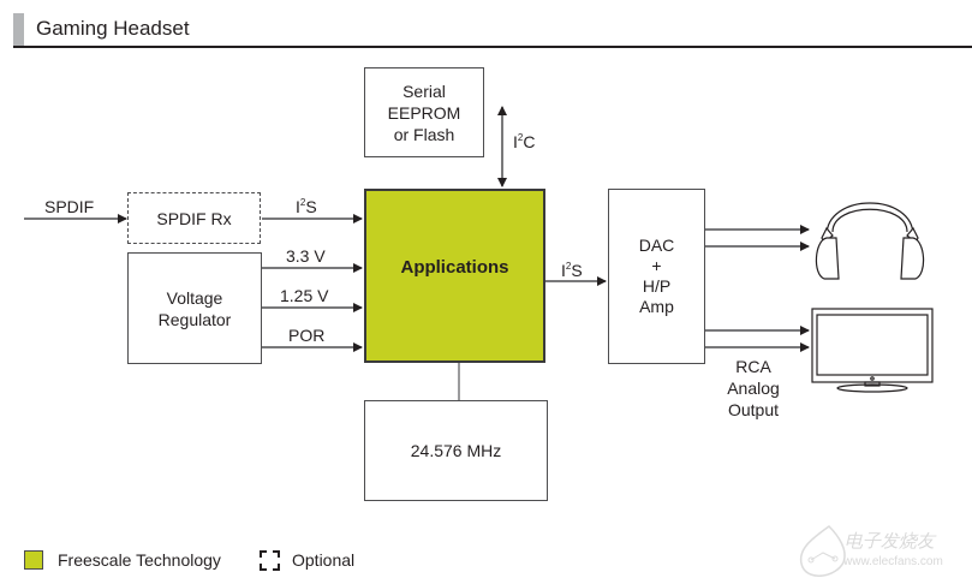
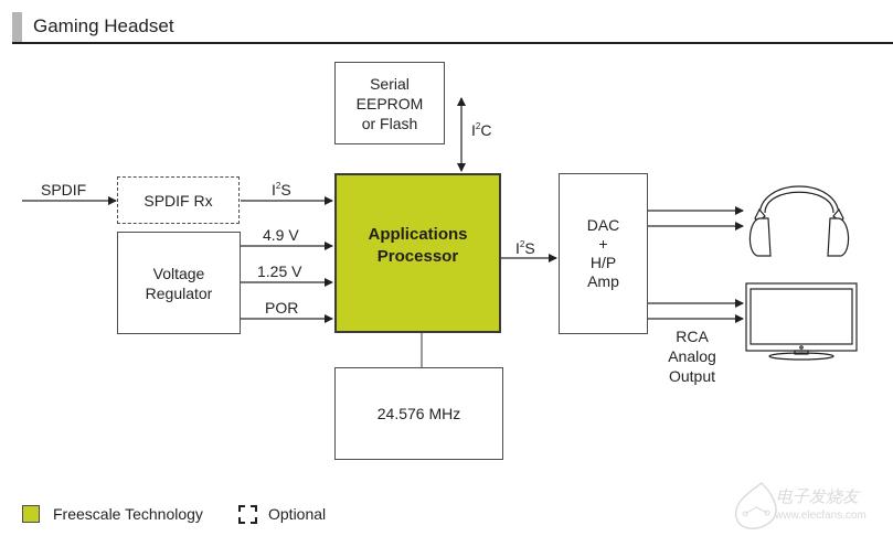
  Gaming Headset
  Serial
  EEPROM
  or Flash
  SPDIF Rx
  Voltage
  Regulator
  Applications
+ Processor
  24.576 MHz
  DAC
  +
  H/P
  Amp
  SPDIF
  I2S
- 3.3 V
+ 4.9 V
  1.25 V
  POR
  I2C
  I2S
  RCA
  Analog
  Output
  Freescale Technology
  Optional
  电子发烧友
  www.elecfans.com
